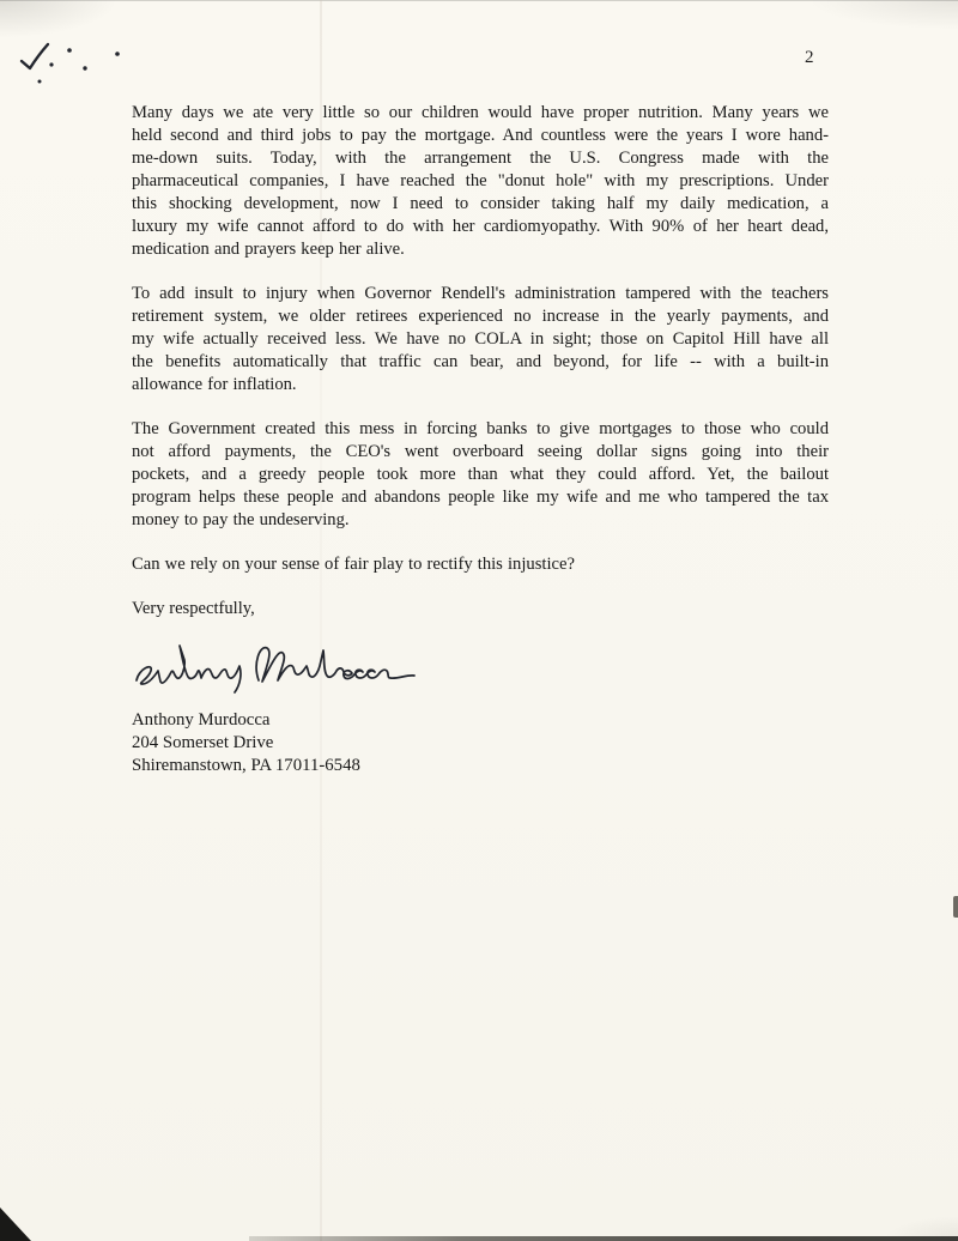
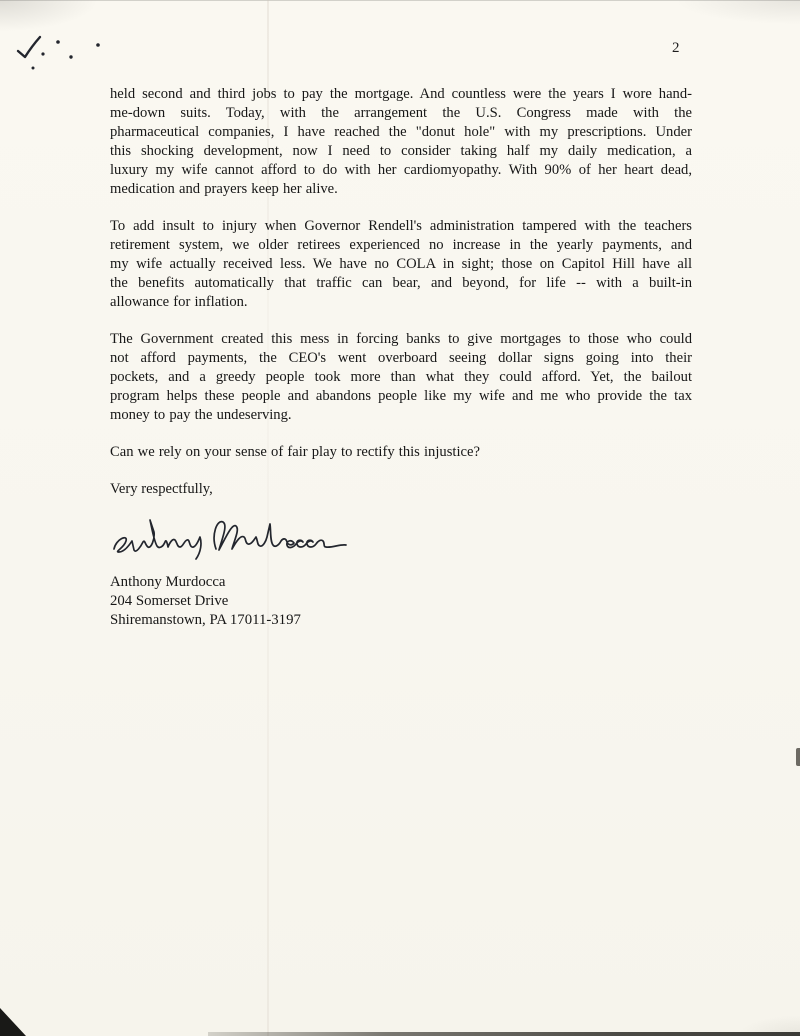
  2
- Many days we ate very little so our children would have proper nutrition. Many years we
  held second and third jobs to pay the mortgage. And countless were the years I wore hand-
  me-down suits. Today, with the arrangement the U.S. Congress made with the
  pharmaceutical companies, I have reached the "donut hole" with my prescriptions. Under
  this shocking development, now I need to consider taking half my daily medication, a
  luxury my wife cannot afford to do with her cardiomyopathy. With 90% of her heart dead,
  medication and prayers keep her alive.
  To add insult to injury when Governor Rendell's administration tampered with the teachers
  retirement system, we older retirees experienced no increase in the yearly payments, and
  my wife actually received less. We have no COLA in sight; those on Capitol Hill have all
  the benefits automatically that traffic can bear, and beyond, for life -- with a built-in
  allowance for inflation.
  The Government created this mess in forcing banks to give mortgages to those who could
  not afford payments, the CEO's went overboard seeing dollar signs going into their
  pockets, and a greedy people took more than what they could afford. Yet, the bailout
- program helps these people and abandons people like my wife and me who tampered the tax
+ program helps these people and abandons people like my wife and me who provide the tax
  money to pay the undeserving.
  Can we rely on your sense of fair play to rectify this injustice?
  Very respectfully,
  Anthony Murdocca
  204 Somerset Drive
- Shiremanstown, PA 17011-6548
+ Shiremanstown, PA 17011-3197
